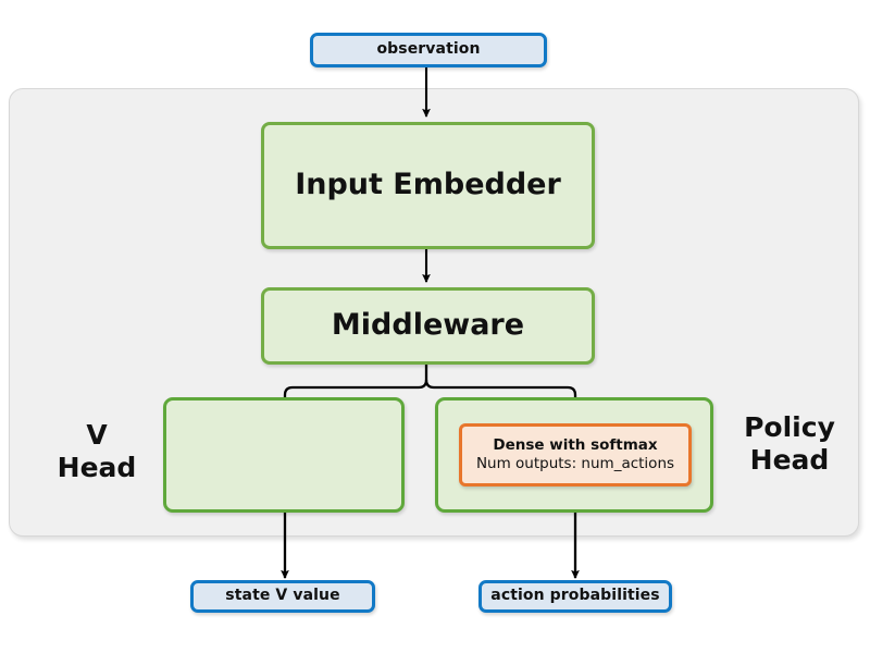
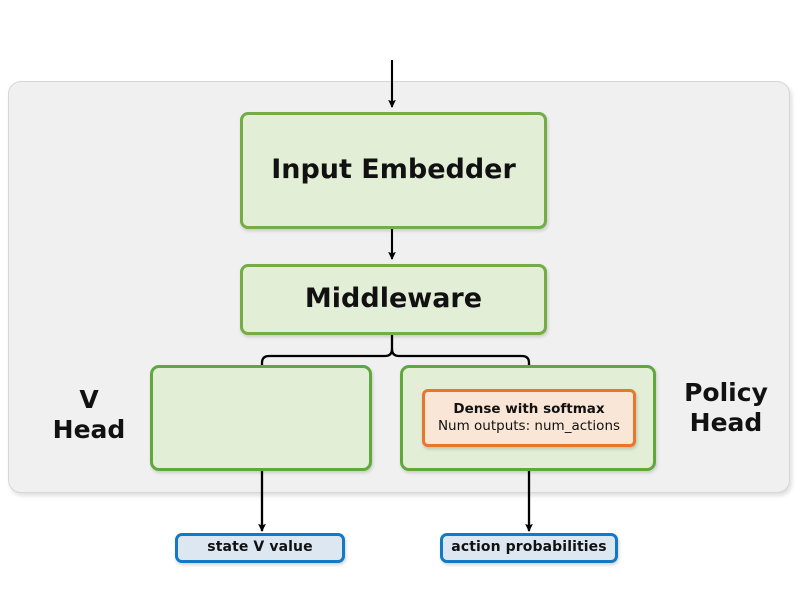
- observation
  Input Embedder
  Middleware
  V
  Head
  Dense with softmax
  Num outputs: num_actions
  Policy
  Head
  state V value
  action probabilities
